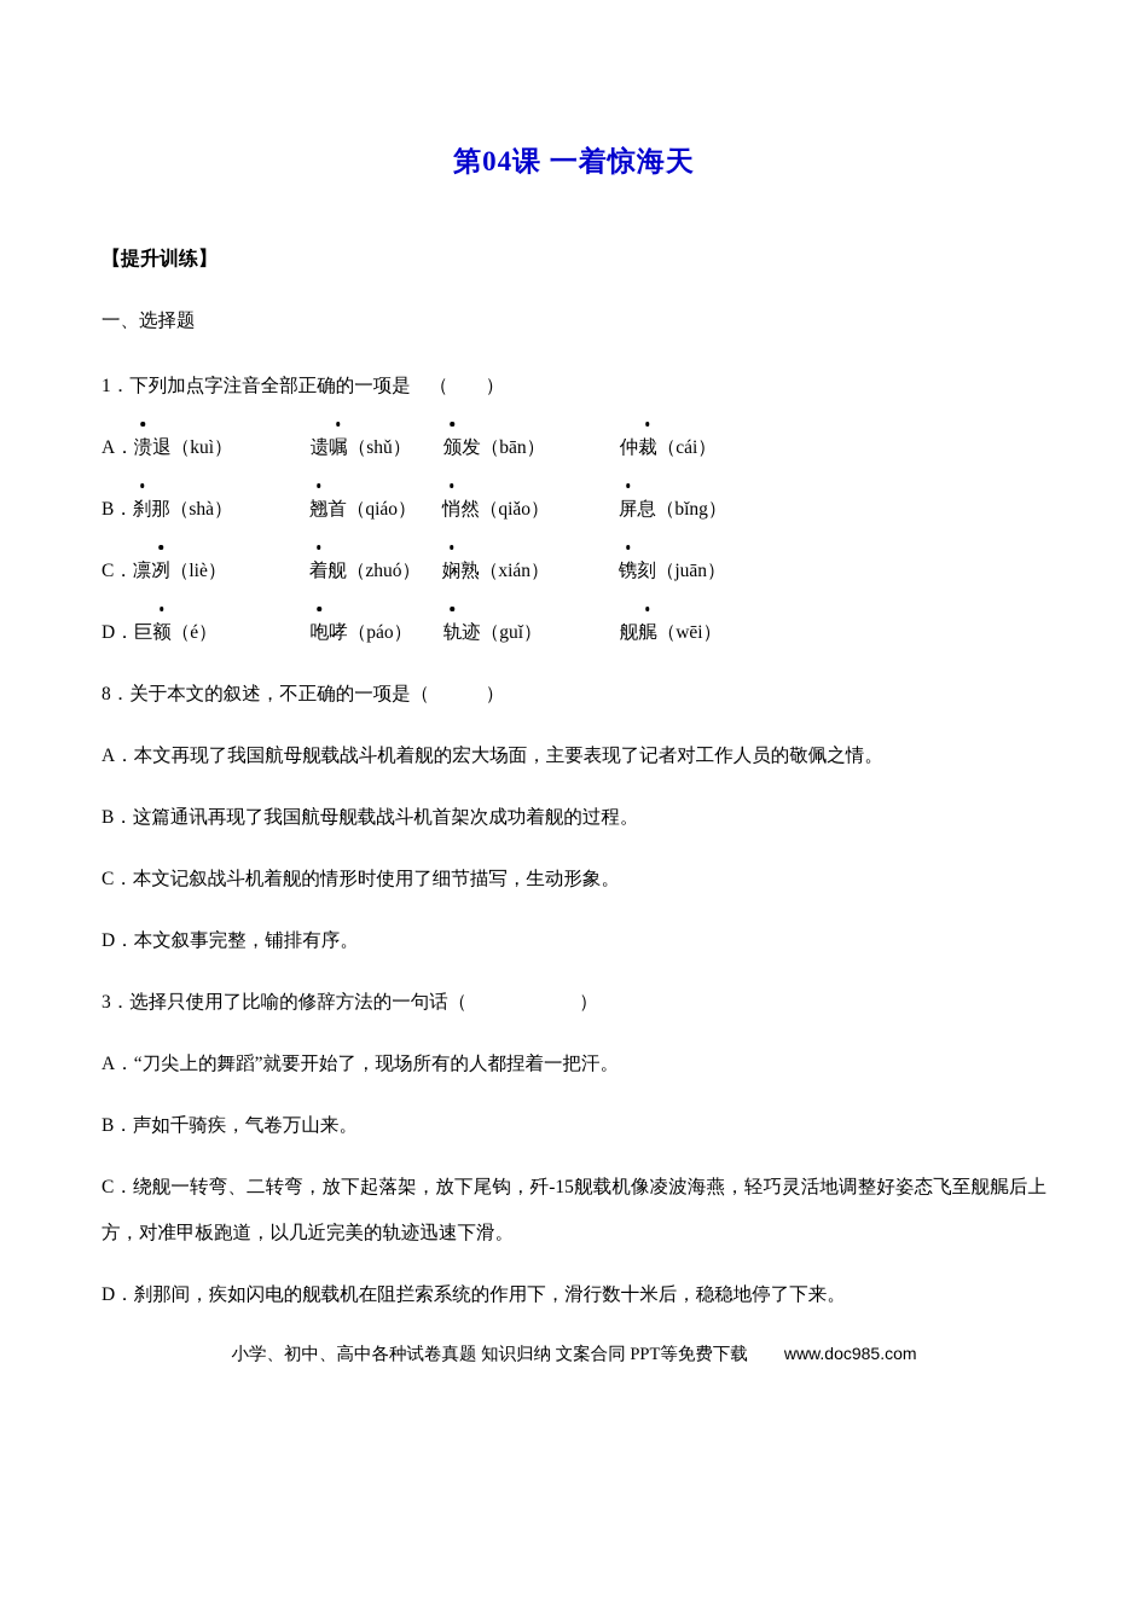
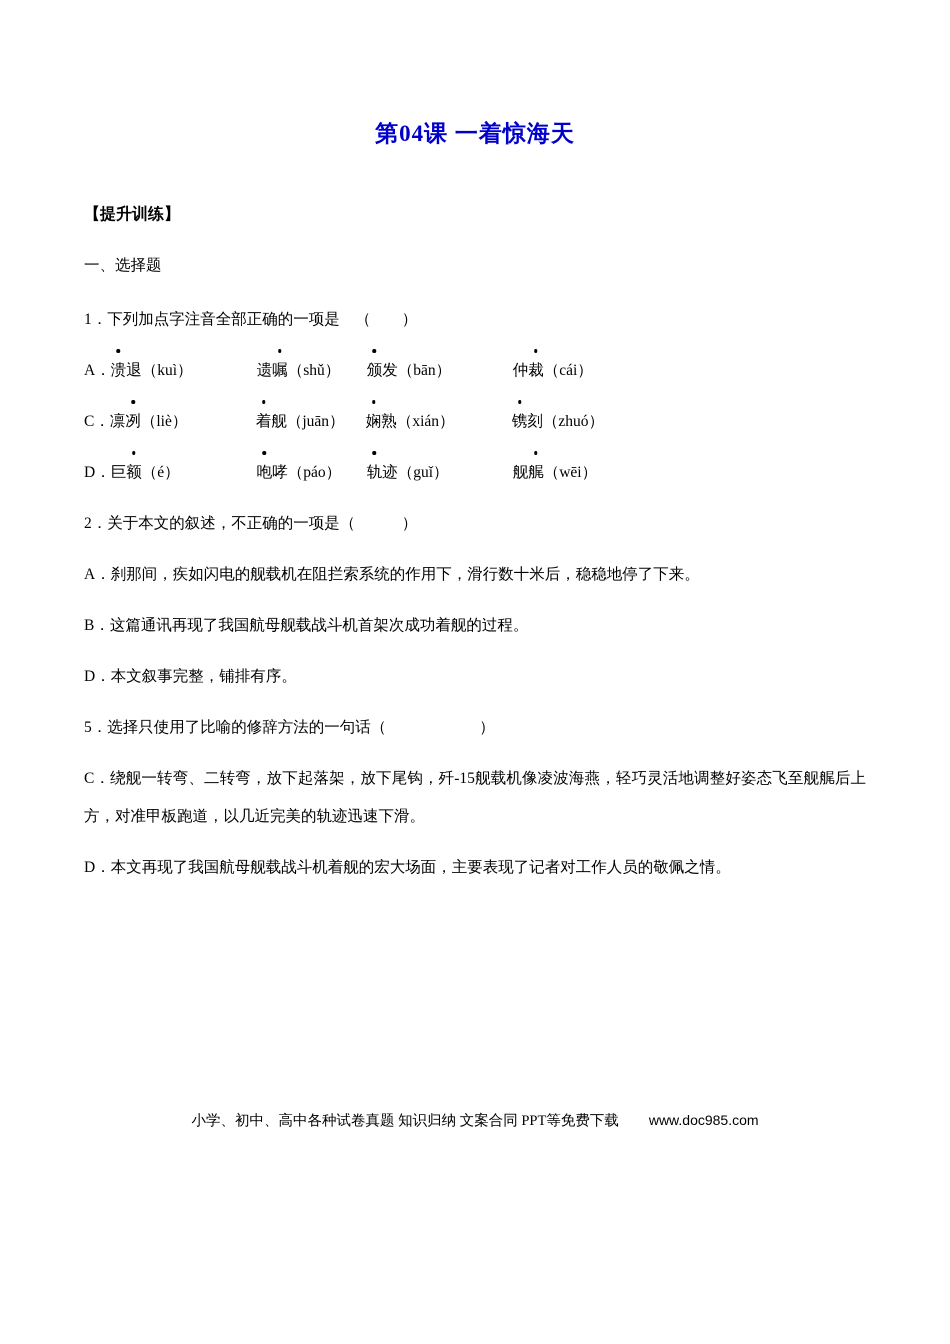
  第04课 一着惊海天
  【提升训练】
  一、选择题
  1．下列加点字注音全部正确的一项是 （ ）
  A．
  溃退（kuì）
  遗嘱（shǔ）
  颁发（bān）
  仲裁（cái）
- B．
- 刹那（shà）
- 翘首（qiáo）
- 悄然（qiǎo）
- 屏息（bǐng）
  C．
  凛冽（liè）
- 着舰（zhuó）
+ 着舰（juān）
  娴熟（xián）
- 镌刻（juān）
+ 镌刻（zhuó）
  D．
  巨额（é）
  咆哮（páo）
  轨迹（guǐ）
  舰艉（wēi）
- 8．关于本文的叙述，不正确的一项是（ ）
+ 2．关于本文的叙述，不正确的一项是（ ）
- A．本文再现了我国航母舰载战斗机着舰的宏大场面，主要表现了记者对工作人员的敬佩之情。
+ A．刹那间，疾如闪电的舰载机在阻拦索系统的作用下，滑行数十米后，稳稳地停了下来。
  B．这篇通讯再现了我国航母舰载战斗机首架次成功着舰的过程。
- C．本文记叙战斗机着舰的情形时使用了细节描写，生动形象。
  D．本文叙事完整，铺排有序。
- 3．选择只使用了比喻的修辞方法的一句话（ ）
+ 5．选择只使用了比喻的修辞方法的一句话（ ）
- A．“刀尖上的舞蹈”就要开始了，现场所有的人都捏着一把汗。
- B．声如千骑疾，气卷万山来。
  C．绕舰一转弯、二转弯，放下起落架，放下尾钩，歼-15舰载机像凌波海燕，轻巧灵活地调整好姿态飞至舰艉后上方，对准甲板跑道，以几近完美的轨迹迅速下滑。
- D．刹那间，疾如闪电的舰载机在阻拦索系统的作用下，滑行数十米后，稳稳地停了下来。
+ D．本文再现了我国航母舰载战斗机着舰的宏大场面，主要表现了记者对工作人员的敬佩之情。
  小学、初中、高中各种试卷真题 知识归纳 文案合同 PPT等免费下载 www.doc985.com
